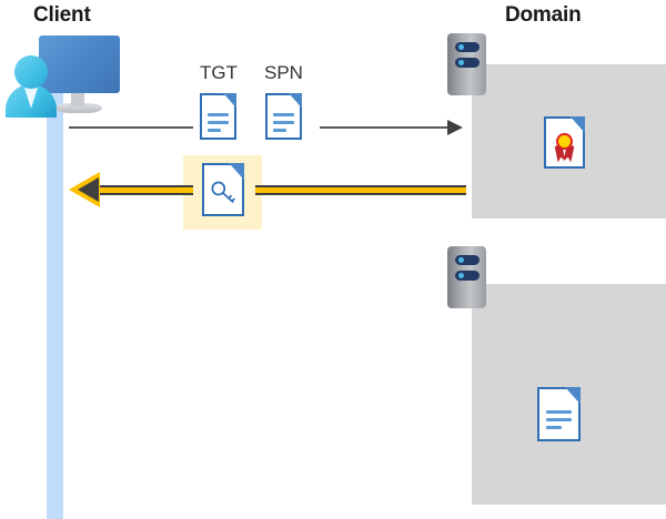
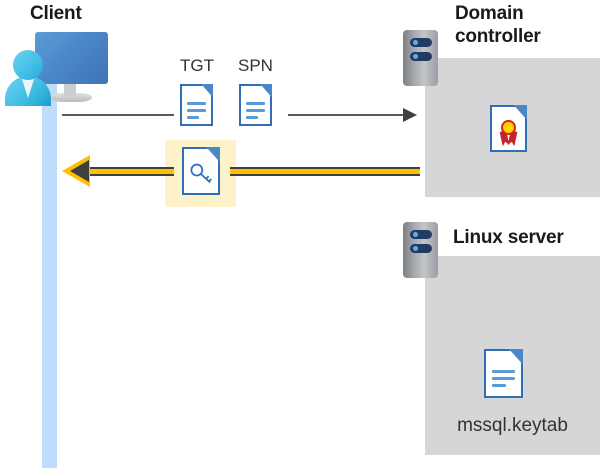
  Client
  TGT
  SPN
  Domain
+ controller
+ Linux server
+ mssql.keytab
